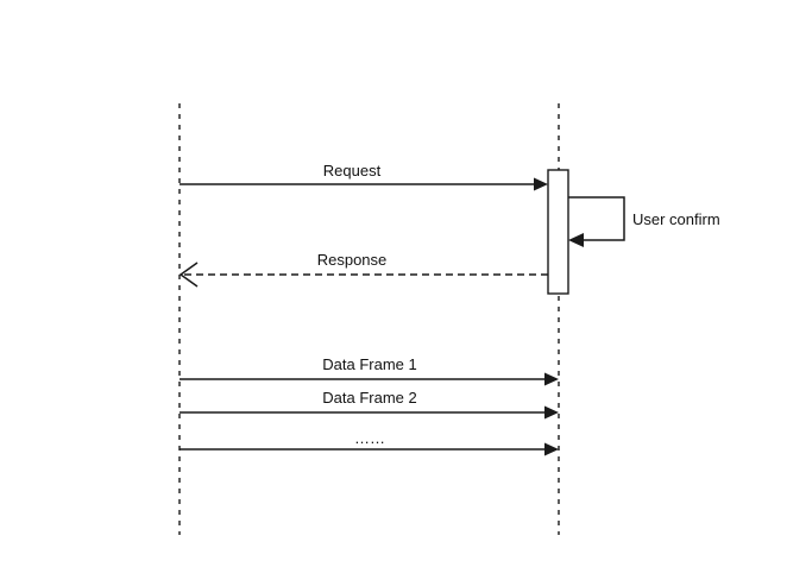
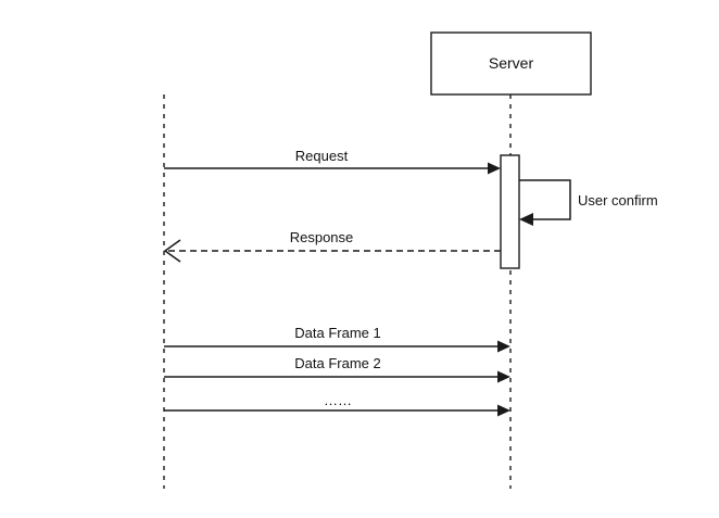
+ Server
  Request
  User confirm
  Response
  Data Frame 1
  Data Frame 2
  ……
